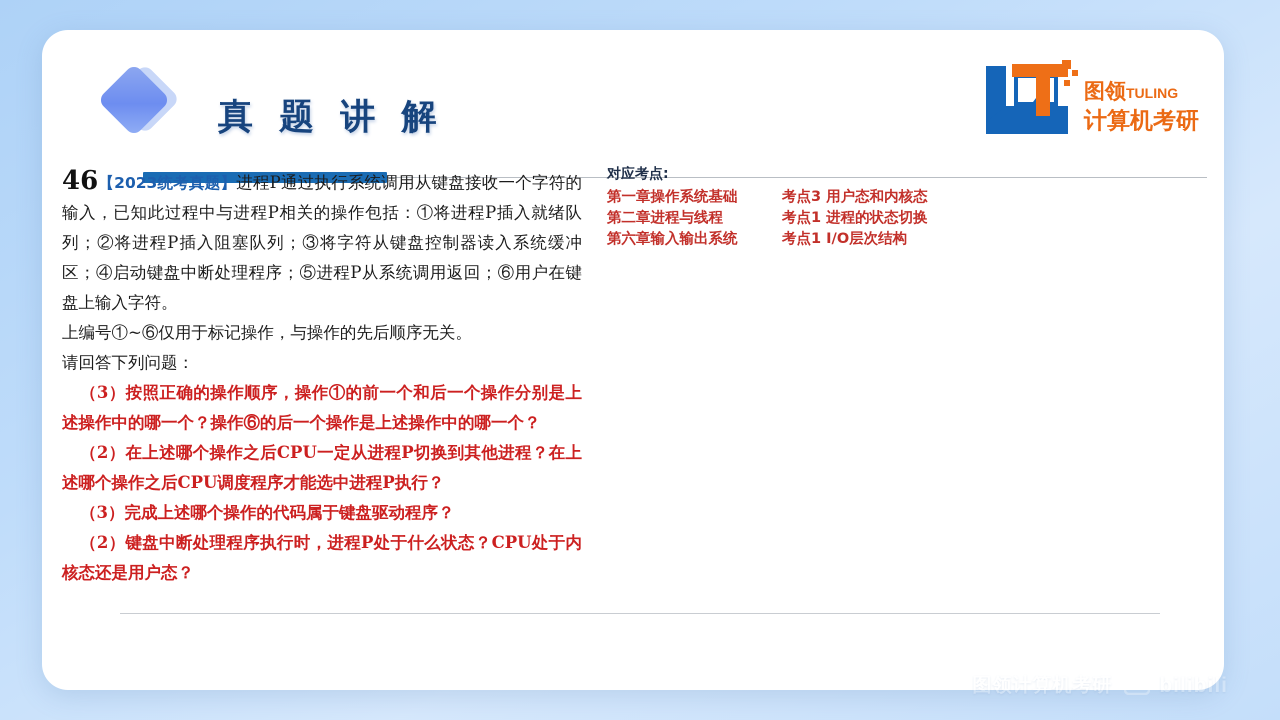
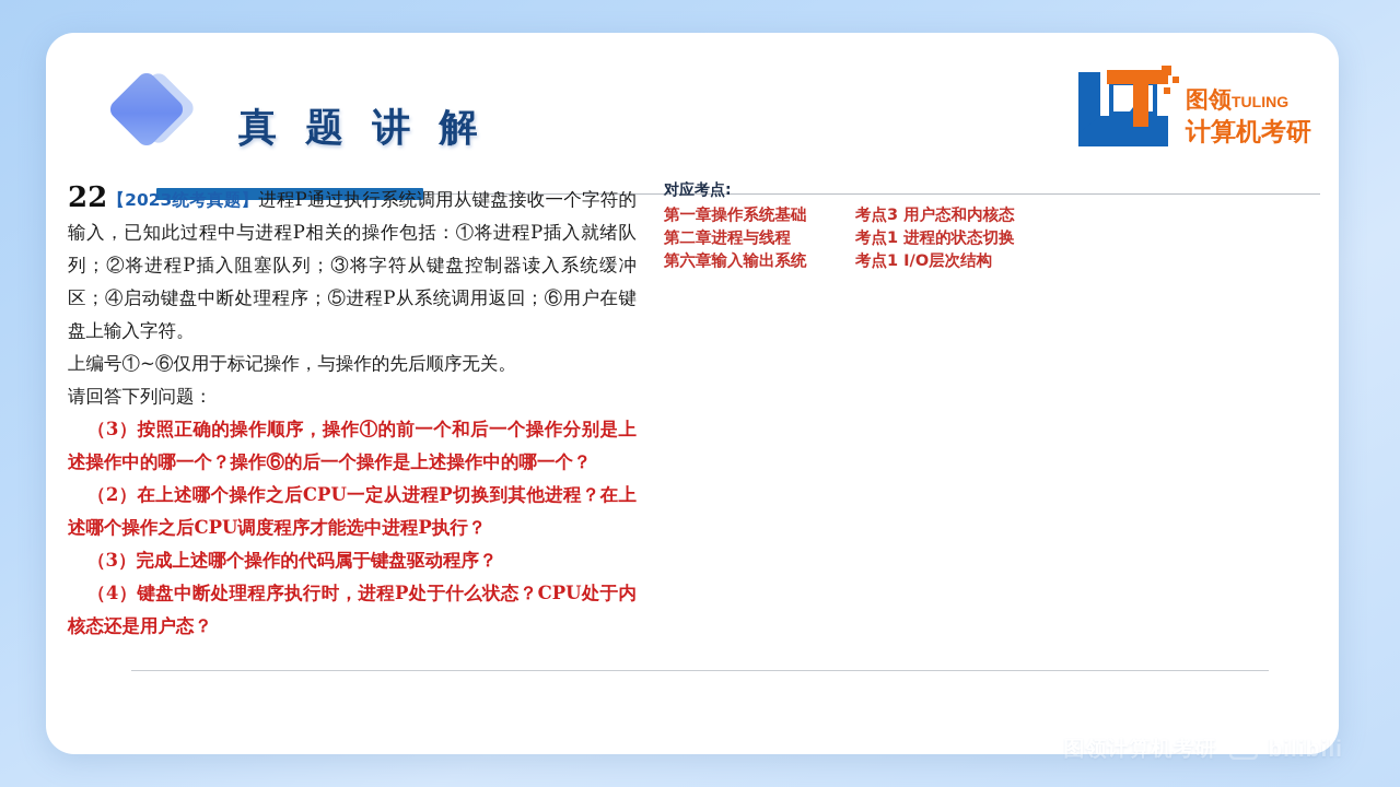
  真 题 讲 解
  图领TULING
  计算机考研
- 46【2023统考真题】进程P通过执行系统调用从键盘接收一个字符的输入，已知此过程中与进程P相关的操作包括：①将进程P插入就绪队列；②将进程P插入阻塞队列；③将字符从键盘控制器读入系统缓冲区；④启动键盘中断处理程序；⑤进程P从系统调用返回；⑥用户在键盘上输入字符。
+ 22【2023统考真题】进程P通过执行系统调用从键盘接收一个字符的输入，已知此过程中与进程P相关的操作包括：①将进程P插入就绪队列；②将进程P插入阻塞队列；③将字符从键盘控制器读入系统缓冲区；④启动键盘中断处理程序；⑤进程P从系统调用返回；⑥用户在键盘上输入字符。
  上编号①~⑥仅用于标记操作，与操作的先后顺序无关。
  请回答下列问题：
  （3）按照正确的操作顺序，操作①的前一个和后一个操作分别是上述操作中的哪一个？操作⑥的后一个操作是上述操作中的哪一个？
  （2）在上述哪个操作之后CPU一定从进程P切换到其他进程？在上述哪个操作之后CPU调度程序才能选中进程P执行？
  （3）完成上述哪个操作的代码属于键盘驱动程序？
- （2）键盘中断处理程序执行时，进程P处于什么状态？CPU处于内核态还是用户态？
+ （4）键盘中断处理程序执行时，进程P处于什么状态？CPU处于内核态还是用户态？
  对应考点:
  第一章操作系统基础	考点3 用户态和内核态
  第二章进程与线程	考点1 进程的状态切换
  第六章输入输出系统	考点1 I/O层次结构
  图领计算机考研
  bilibili
